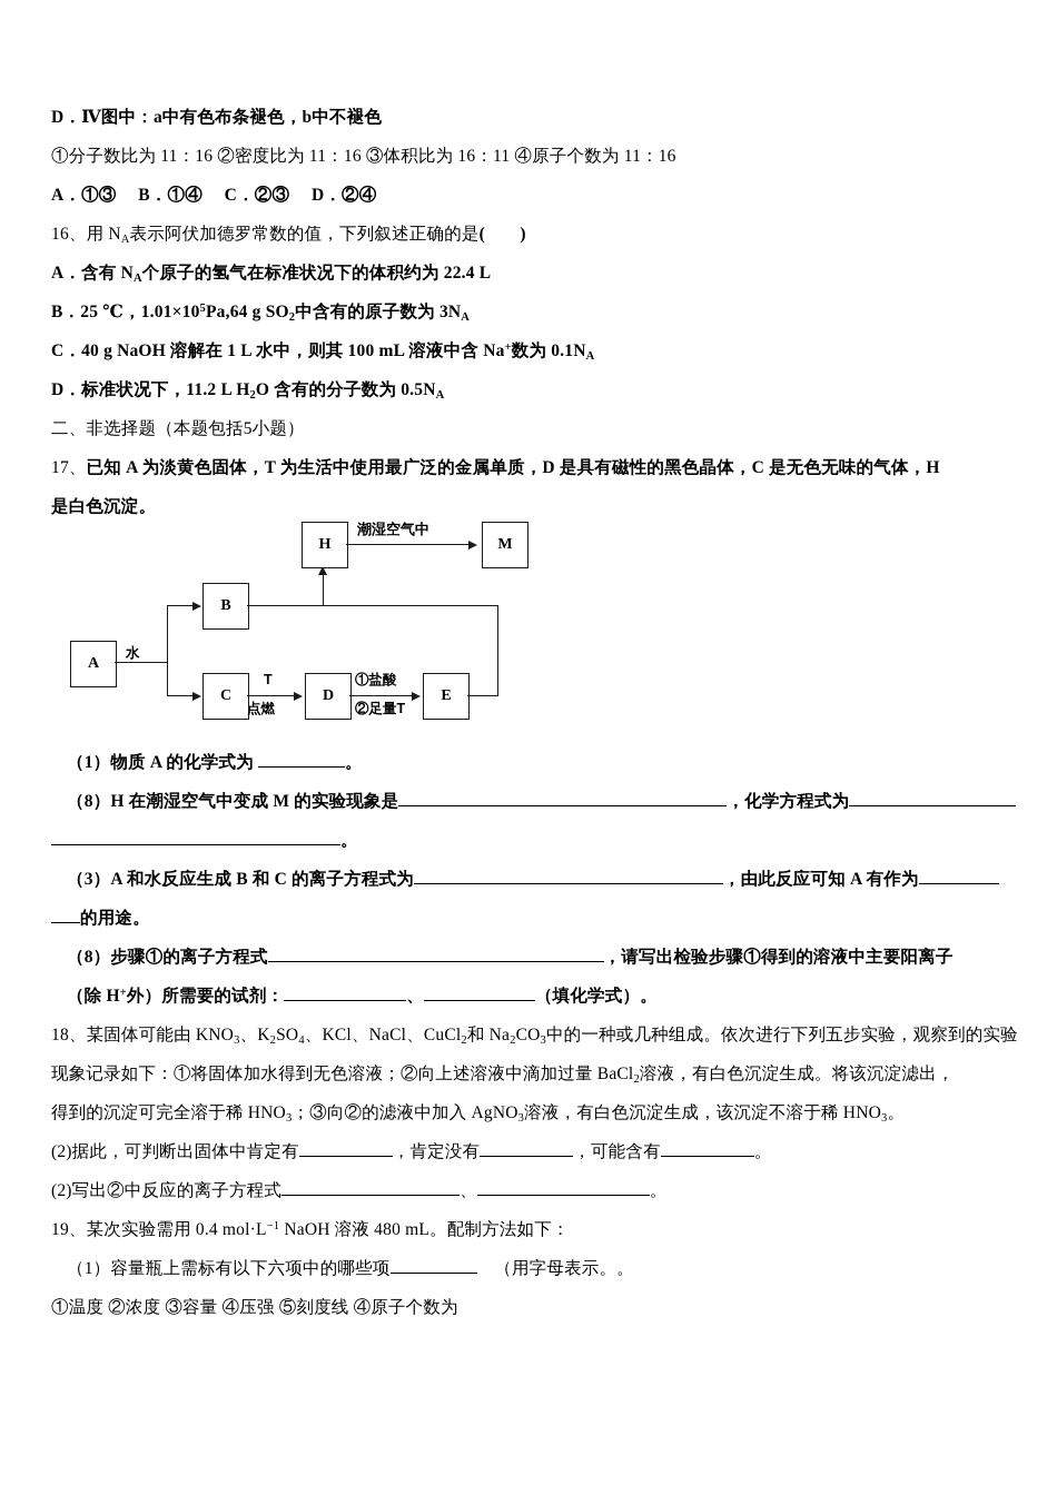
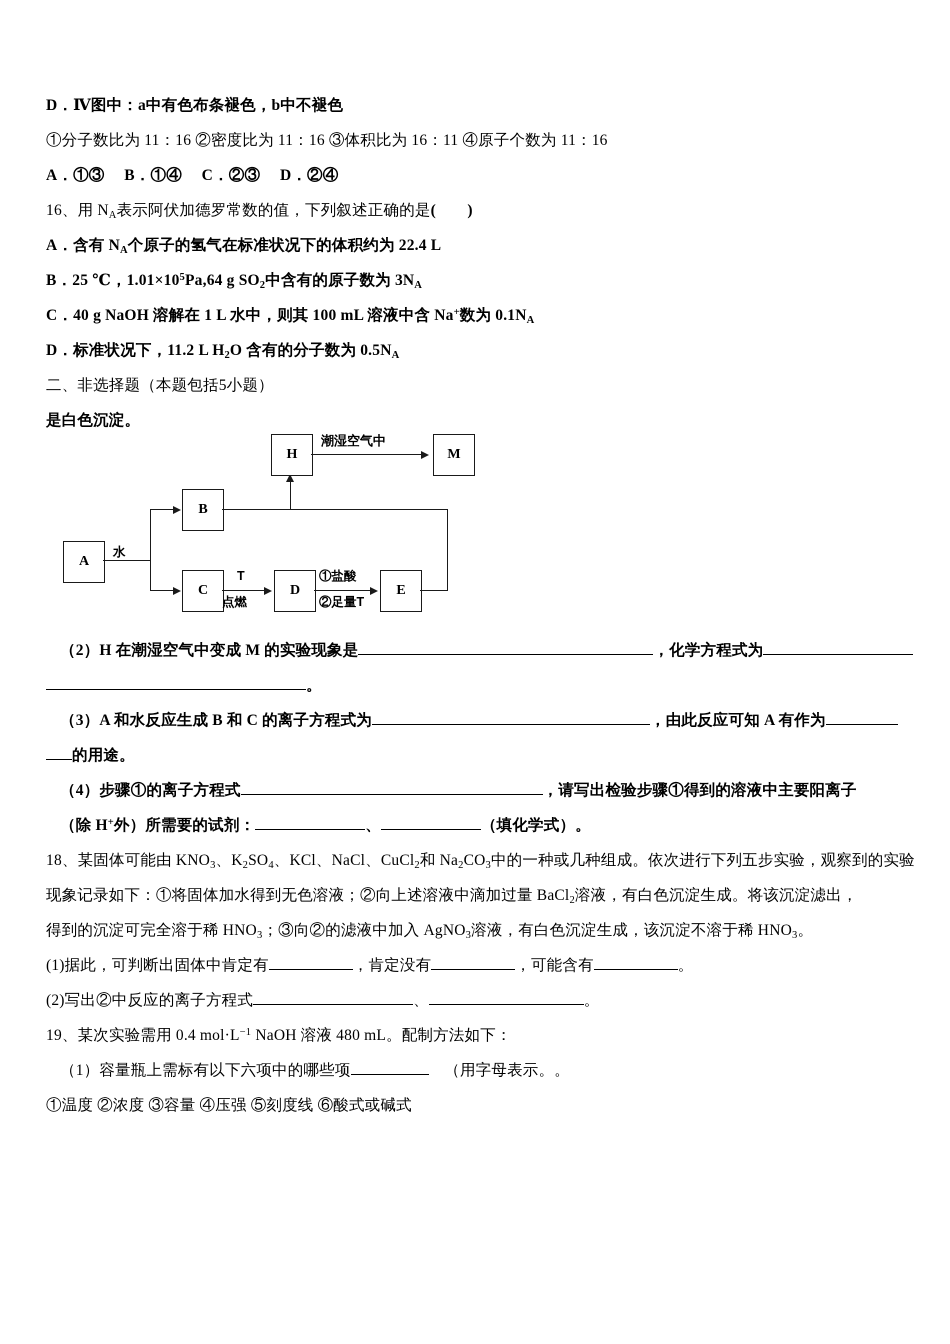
  D．Ⅳ图中：a中有色布条褪色，b中不褪色
  ①分子数比为 11：16 ②密度比为 11：16 ③体积比为 16：11 ④原子个数为 11：16
  A．①③ B．①④ C．②③ D．②④
  16、用 NA表示阿伏加德罗常数的值，下列叙述正确的是( )
  A．含有 NA个原子的氢气在标准状况下的体积约为 22.4 L
  B．25 ℃，1.01×105Pa,64 g SO2中含有的原子数为 3NA
  C．40 g NaOH 溶解在 1 L 水中，则其 100 mL 溶液中含 Na+数为 0.1NA
  D．标准状况下，11.2 L H2O 含有的分子数为 0.5NA
  二、非选择题（本题包括5小题）
- 17、已知 A 为淡黄色固体，T 为生活中使用最广泛的金属单质，D 是具有磁性的黑色晶体，C 是无色无味的气体，H
  是白色沉淀。
  A
  水
  B
  C
  T
  点燃
  D
  ①盐酸
  ②足量T
  E
  H
  潮湿空气中
  M
- （1）物质 A 的化学式为 。
- （8）H 在潮湿空气中变成 M 的实验现象是 ，化学方程式为
+ （2）H 在潮湿空气中变成 M 的实验现象是 ，化学方程式为
  。
  （3）A 和水反应生成 B 和 C 的离子方程式为 ，由此反应可知 A 有作为
  的用途。
- （8）步骤①的离子方程式 ，请写出检验步骤①得到的溶液中主要阳离子
+ （4）步骤①的离子方程式 ，请写出检验步骤①得到的溶液中主要阳离子
  （除 H+外）所需要的试剂： 、 （填化学式）。
  18、某固体可能由 KNO3、K2SO4、KCl、NaCl、CuCl2和 Na2CO3中的一种或几种组成。依次进行下列五步实验，观察到的实验
  现象记录如下：①将固体加水得到无色溶液；②向上述溶液中滴加过量 BaCl2溶液，有白色沉淀生成。将该沉淀滤出，
  得到的沉淀可完全溶于稀 HNO3；③向②的滤液中加入 AgNO3溶液，有白色沉淀生成，该沉淀不溶于稀 HNO3。
- (2)据此，可判断出固体中肯定有 ，肯定没有 ，可能含有 。
+ (1)据此，可判断出固体中肯定有 ，肯定没有 ，可能含有 。
  (2)写出②中反应的离子方程式 、 。
  19、某次实验需用 0.4 mol·L−1 NaOH 溶液 480 mL。配制方法如下：
  （1）容量瓶上需标有以下六项中的哪些项 （用字母表示。。
- ①温度 ②浓度 ③容量 ④压强 ⑤刻度线 ④原子个数为
+ ①温度 ②浓度 ③容量 ④压强 ⑤刻度线 ⑥酸式或碱式
